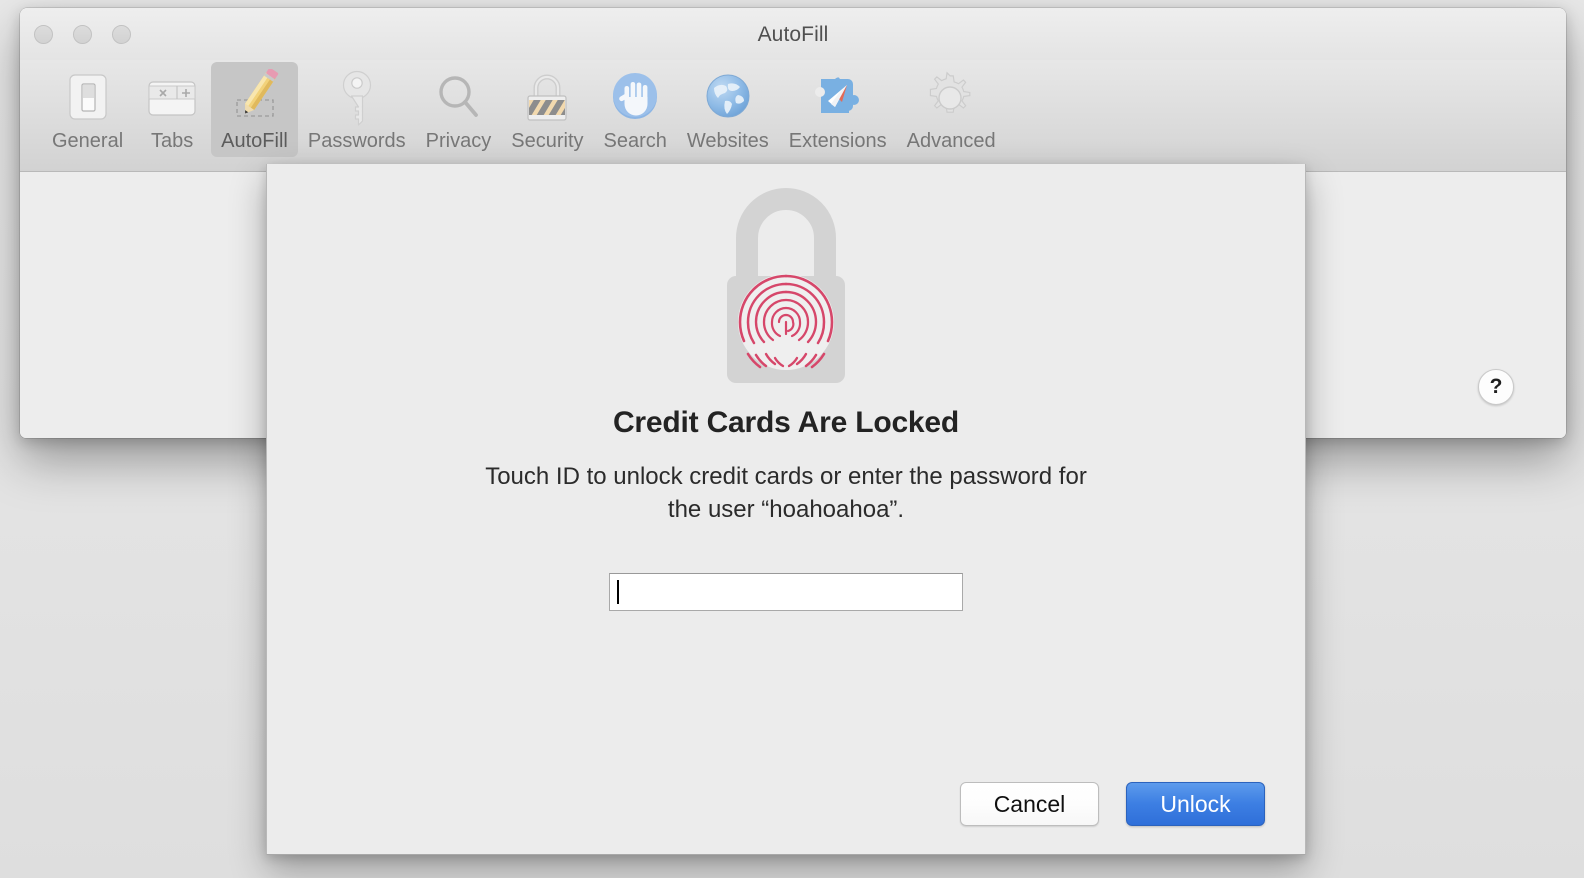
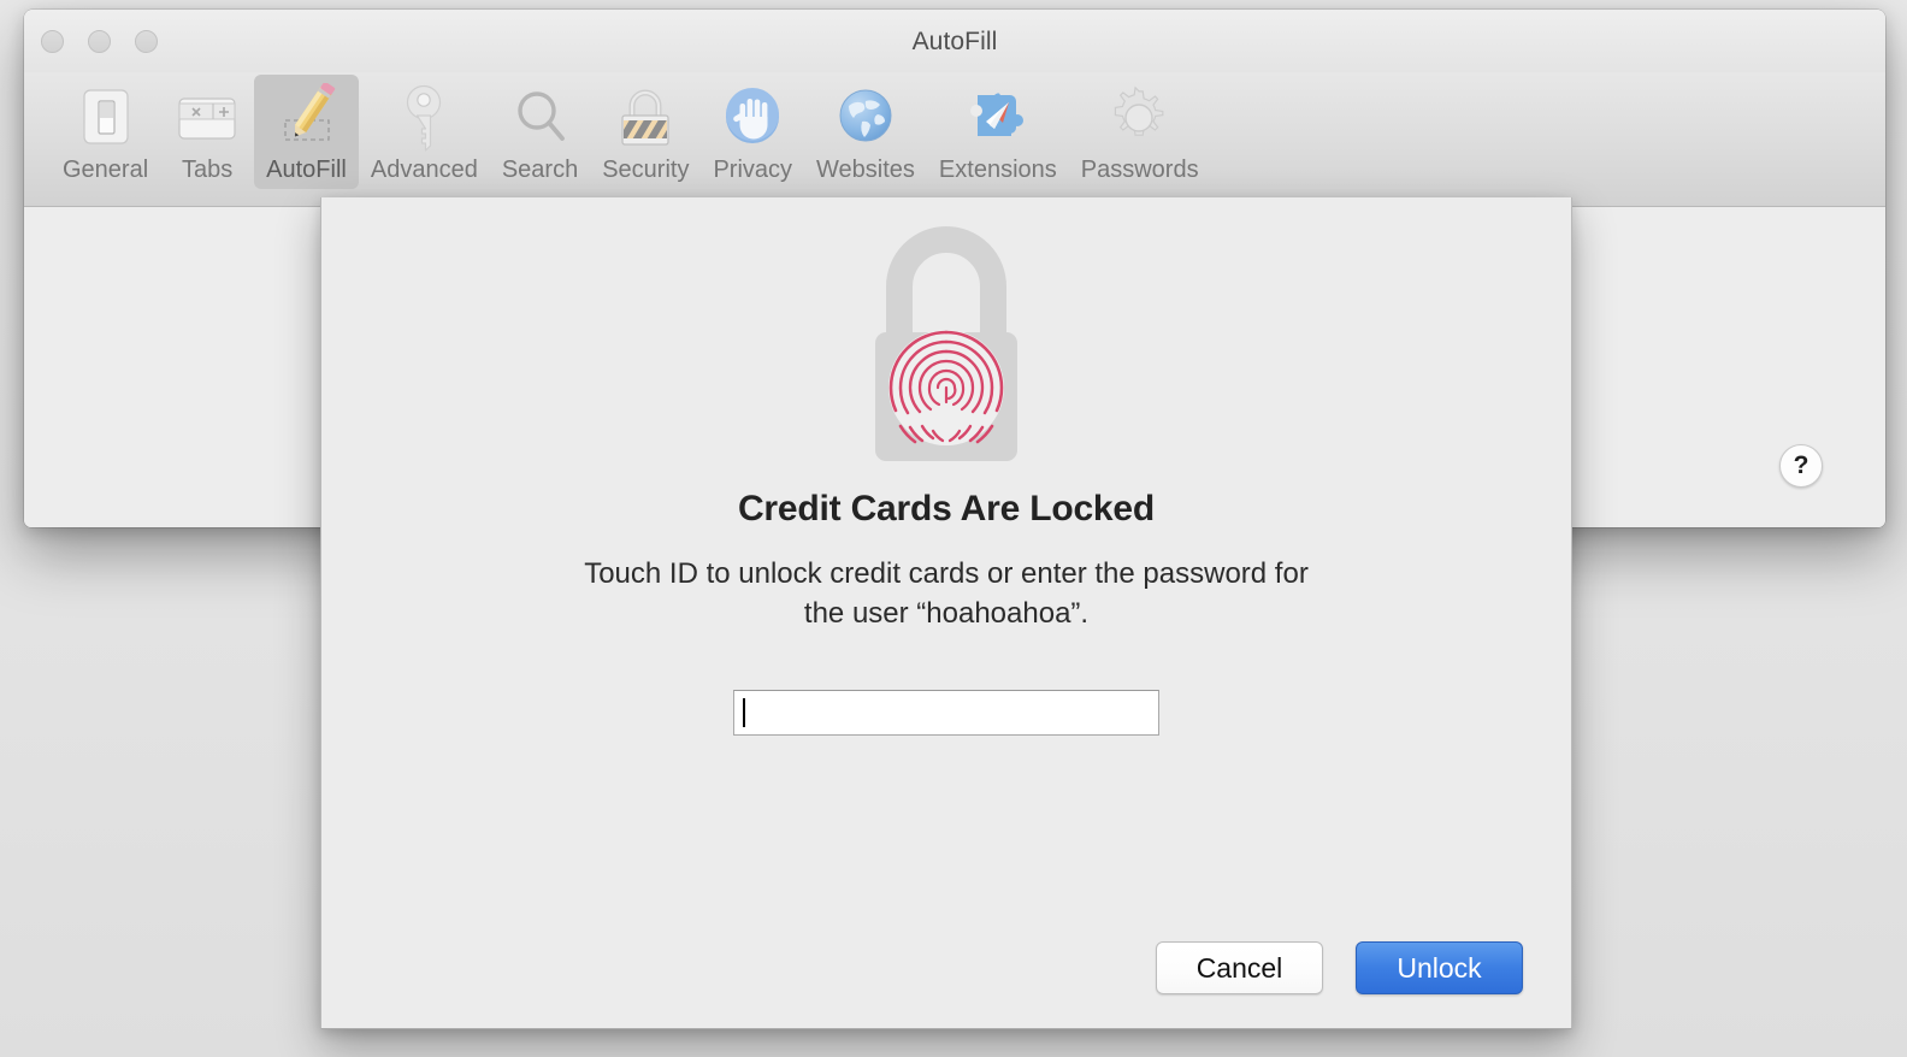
  AutoFill
  General
  Tabs
  AutoFill
- Passwords
+ Advanced
- Privacy
+ Search
  Security
- Search
+ Privacy
  Websites
  Extensions
- Advanced
+ Passwords
  ?
  Credit Cards Are Locked
  Touch ID to unlock credit cards or enter the password for the user “hoahoahoa”.
  Cancel
  Unlock
